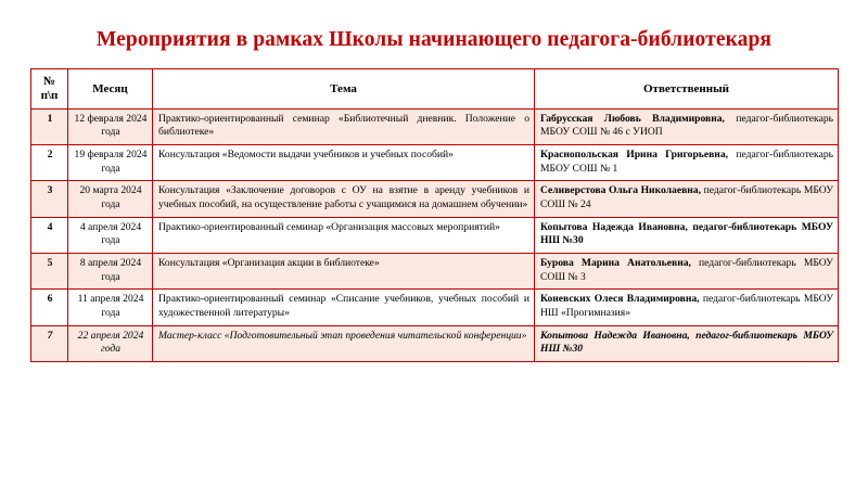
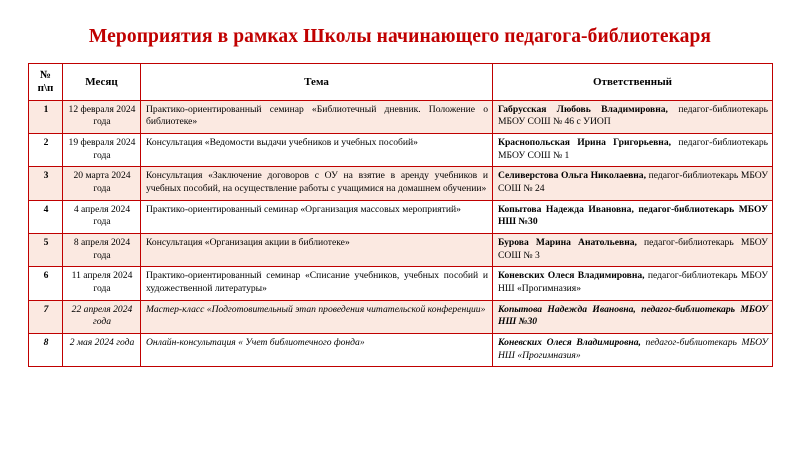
  Мероприятия в рамках Школы начинающего педагога-библиотекаря
  № п\п	Месяц	Тема	Ответственный
  1	12 февраля 2024 года	Практико-ориентированный семинар «Библиотечный дневник. Положение о библиотеке»	Габрусская Любовь Владимировна, педагог-библиотекарь МБОУ СОШ № 46 с УИОП
  2	19 февраля 2024 года	Консультация «Ведомости выдачи учебников и учебных пособий»	Краснопольская Ирина Григорьевна, педагог-библиотекарь МБОУ СОШ № 1
  3	20 марта 2024 года	Консультация «Заключение договоров с ОУ на взятие в аренду учебников и учебных пособий, на осуществление работы с учащимися на домашнем обучении»	Селиверстова Ольга Николаевна, педагог-библиотекарь МБОУ СОШ № 24
  4	4 апреля 2024 года	Практико-ориентированный семинар «Организация массовых мероприятий»	Копытова Надежда Ивановна, педагог-библиотекарь МБОУ НШ №30
  5	8 апреля 2024 года	Консультация «Организация акции в библиотеке»	Бурова Марина Анатольевна, педагог-библиотекарь МБОУ СОШ № 3
  6	11 апреля 2024 года	Практико-ориентированный семинар «Списание учебников, учебных пособий и художественной литературы»	Коневских Олеся Владимировна, педагог-библиотекарь МБОУ НШ «Прогимназия»
  7	22 апреля 2024 года	Мастер-класс «Подготовительный этап проведения читательской конференции»	Копытова Надежда Ивановна, педагог-библиотекарь МБОУ НШ №30
+ 8	2 мая 2024 года	Онлайн-консультация « Учет библиотечного фонда»	Коневских Олеся Владимировна, педагог-библиотекарь МБОУ НШ «Прогимназия»
